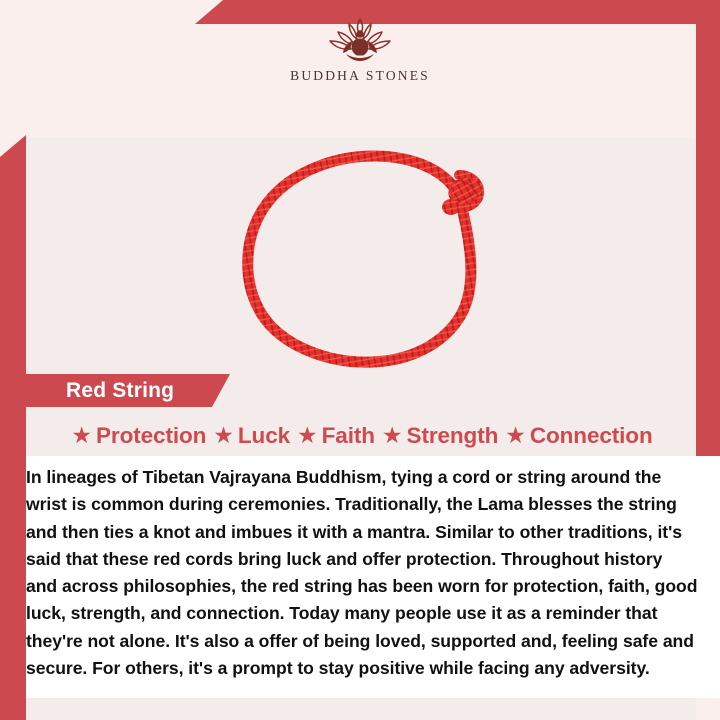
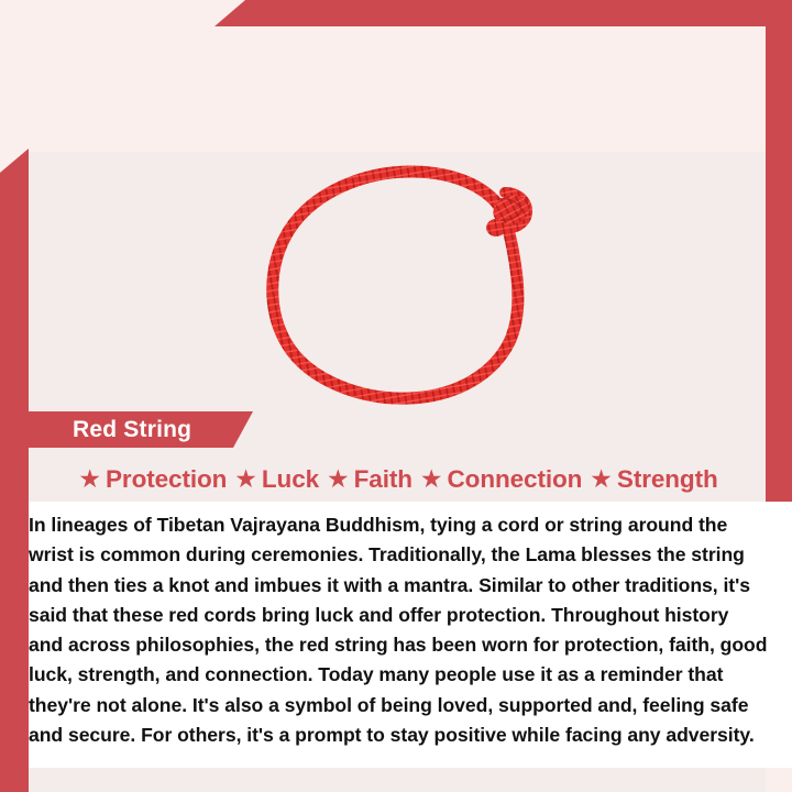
- BUDDHA STONES
  Red String
  ★
  Protection
  ★
  Luck
  ★
  Faith
  ★
- Strength
+ Connection
  ★
- Connection
+ Strength
- In lineages of Tibetan Vajrayana Buddhism, tying a cord or string around the wrist is common during ceremonies. Traditionally, the Lama blesses the string and then ties a knot and imbues it with a mantra. Similar to other traditions, it's said that these red cords bring luck and offer protection. Throughout history and across philosophies, the red string has been worn for protection, faith, good luck, strength, and connection. Today many people use it as a reminder that they're not alone. It's also a offer of being loved, supported and, feeling safe and secure. For others, it's a prompt to stay positive while facing any adversity.
+ In lineages of Tibetan Vajrayana Buddhism, tying a cord or string around the wrist is common during ceremonies. Traditionally, the Lama blesses the string and then ties a knot and imbues it with a mantra. Similar to other traditions, it's said that these red cords bring luck and offer protection. Throughout history and across philosophies, the red string has been worn for protection, faith, good luck, strength, and connection. Today many people use it as a reminder that they're not alone. It's also a symbol of being loved, supported and, feeling safe and secure. For others, it's a prompt to stay positive while facing any adversity.
